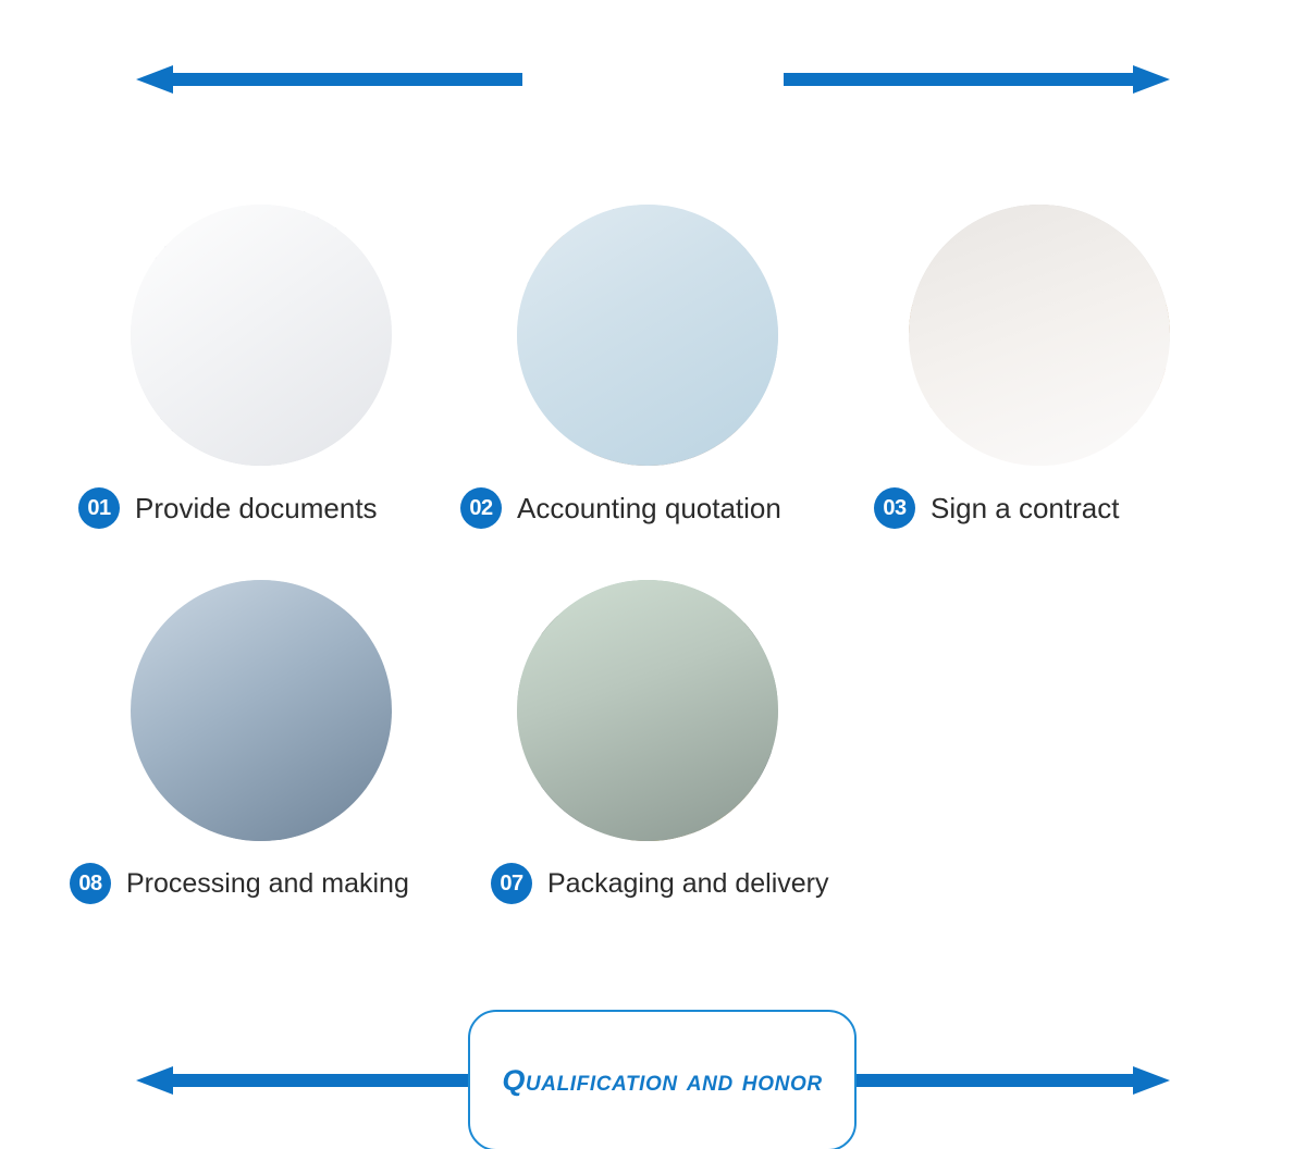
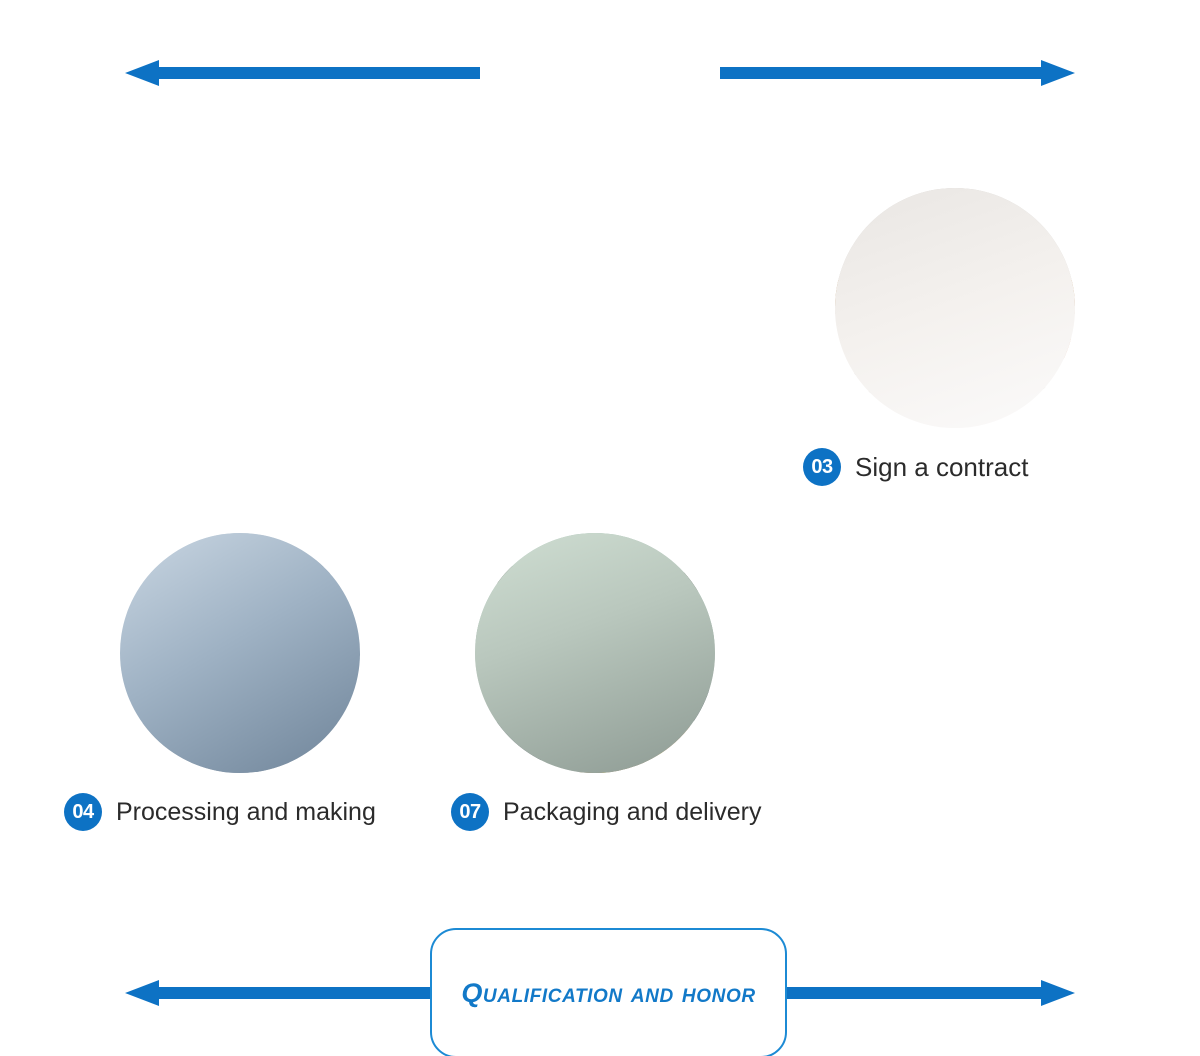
- 01
- Provide documents
- 02
- Accounting quotation
  03
  Sign a contract
- 08
+ 04
  Processing and making
  07
  Packaging and delivery
  Qualification and honor
